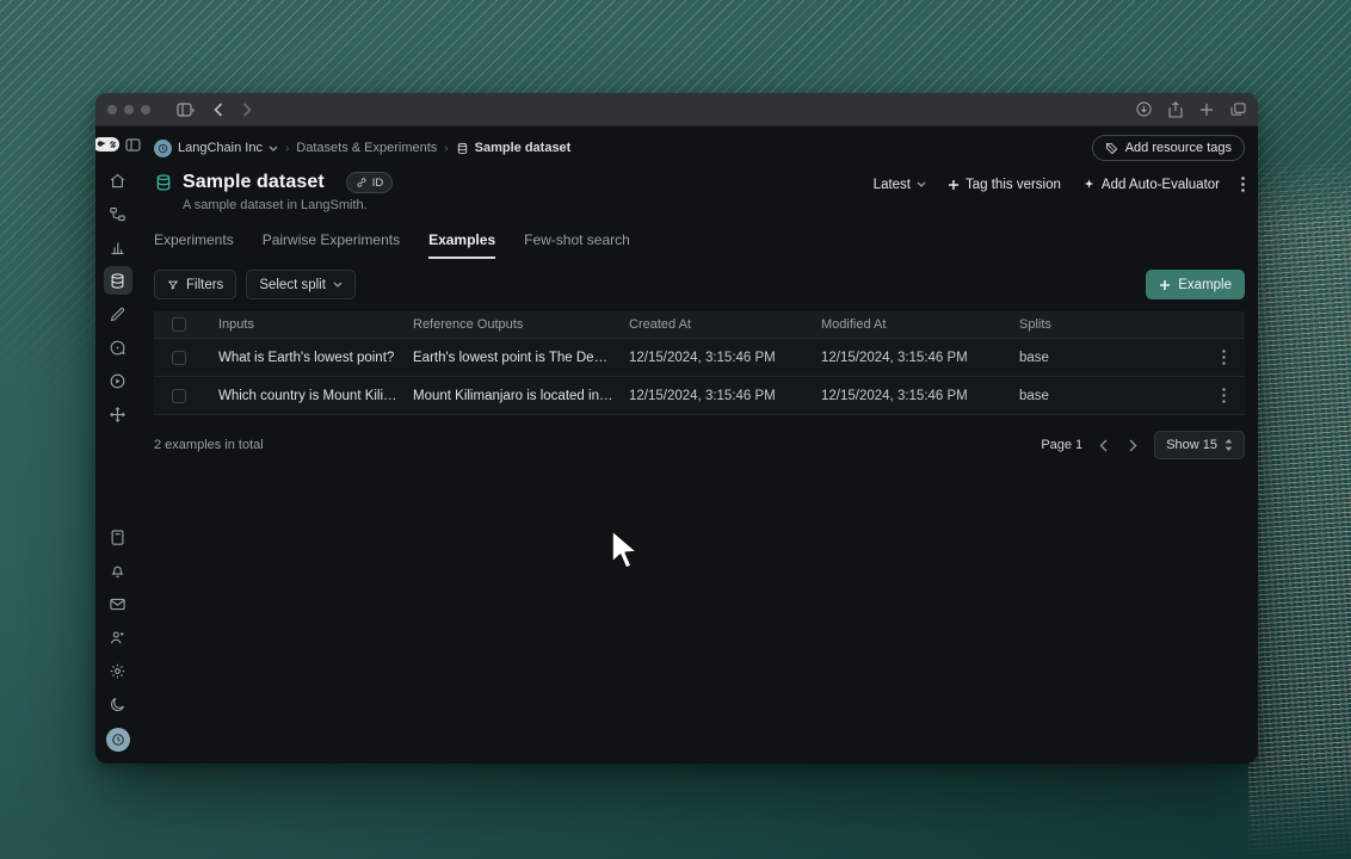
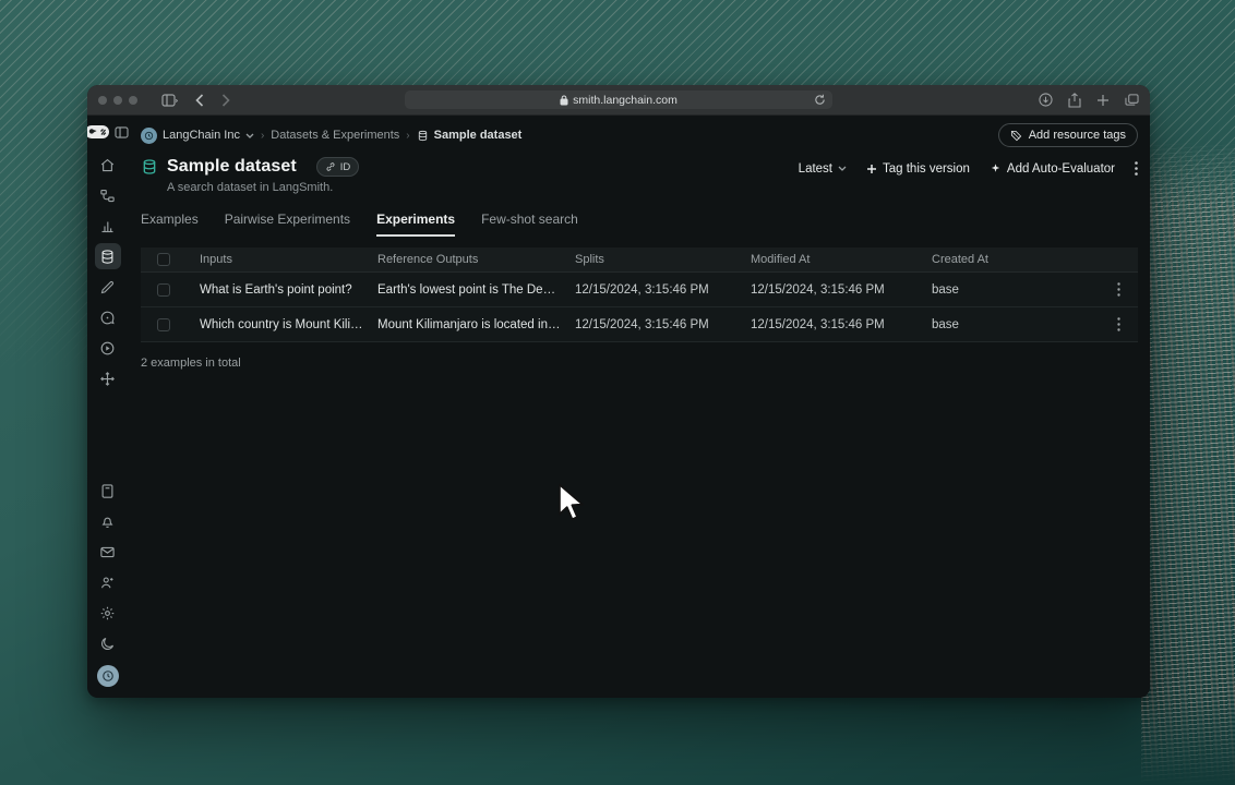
+ smith.langchain.com
  LangChain Inc
  ›
  Datasets & Experiments
  ›
  Sample dataset
  Add resource tags
  Sample dataset
  ID
- A sample dataset in LangSmith.
+ A search dataset in LangSmith.
  Latest
  Tag this version
  Add Auto-Evaluator
- Experiments
+ Examples
  Pairwise Experiments
- Examples
+ Experiments
  Few-shot search
- Filters
- Select split
- Example
  Inputs
  Reference Outputs
- Created At
+ Splits
  Modified At
- Splits
+ Created At
- What is Earth's lowest point?
+ What is Earth's point point?
  Earth's lowest point is The Dead
  12/15/2024, 3:15:46 PM
  12/15/2024, 3:15:46 PM
  base
  Which country is Mount Kilima
  Mount Kilimanjaro is located in Ta
  12/15/2024, 3:15:46 PM
  12/15/2024, 3:15:46 PM
  base
  2 examples in total
- Page 1
- Show 15
